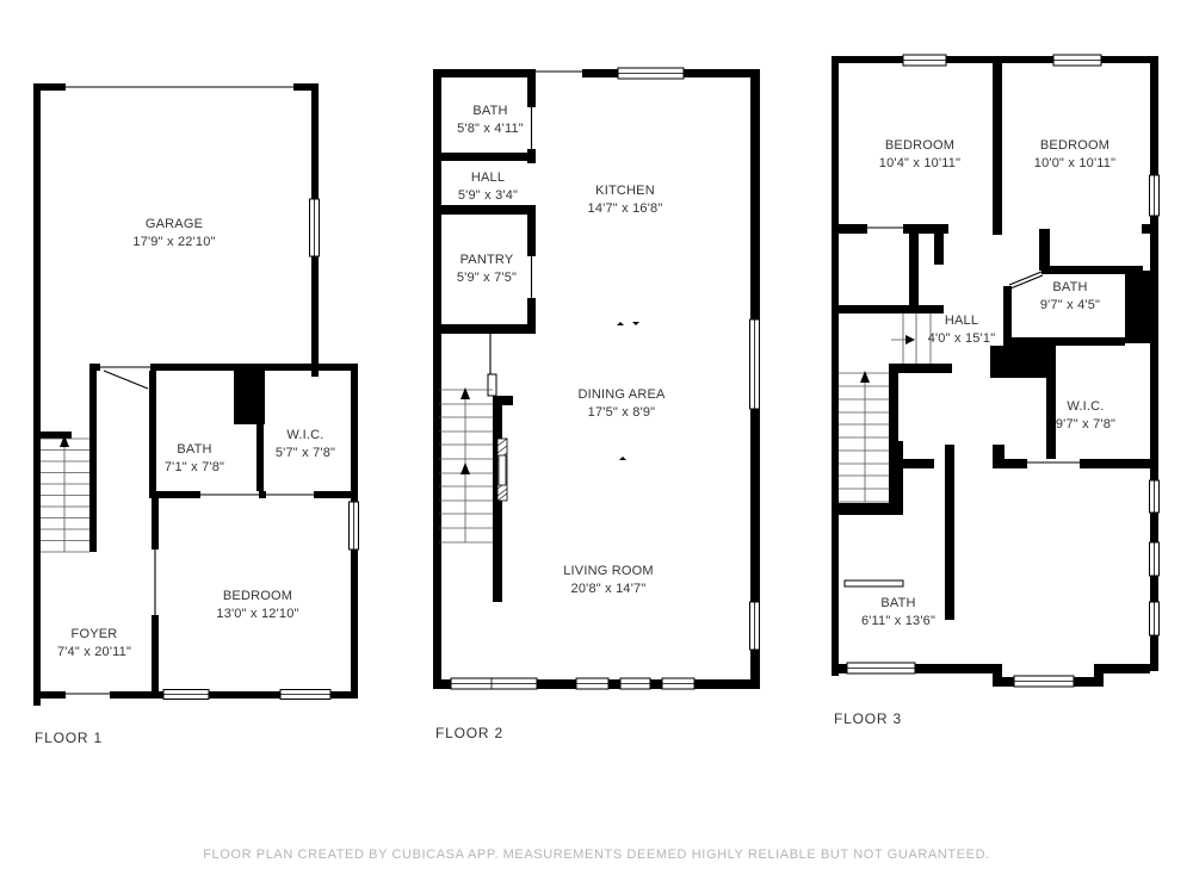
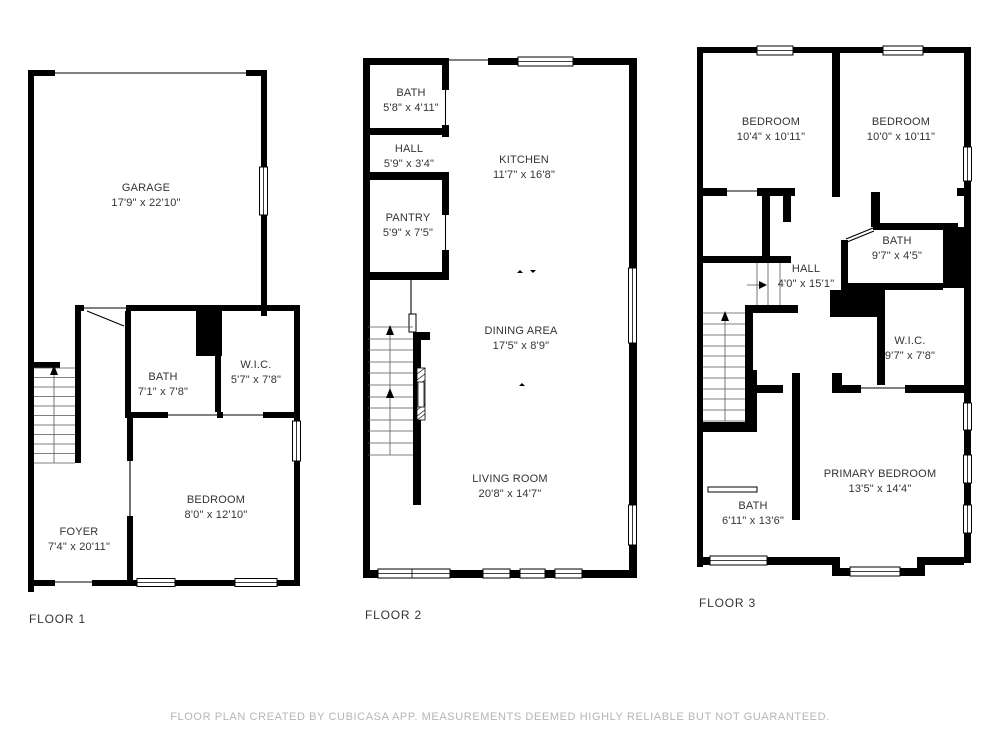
  GARAGE
  17'9" x 22'10"
  BATH
  7'1" x 7'8"
  W.I.C.
  5'7" x 7'8"
  BEDROOM
- 13'0" x 12'10"
+ 8'0" x 12'10"
  FOYER
  7'4" x 20'11"
  FLOOR 1
  BATH
  5'8" x 4'11"
  HALL
  5'9" x 3'4"
  PANTRY
  5'9" x 7'5"
  KITCHEN
- 14'7" x 16'8"
+ 11'7" x 16'8"
  DINING AREA
  17'5" x 8'9"
  LIVING ROOM
  20'8" x 14'7"
  FLOOR 2
  BEDROOM
  10'4" x 10'11"
  BEDROOM
  10'0" x 10'11"
  BATH
  9'7" x 4'5"
  HALL
  4'0" x 15'1"
  W.I.C.
  9'7" x 7'8"
+ PRIMARY BEDROOM
+ 13'5" x 14'4"
  BATH
  6'11" x 13'6"
  FLOOR 3
  FLOOR PLAN CREATED BY CUBICASA APP. MEASUREMENTS DEEMED HIGHLY RELIABLE BUT NOT GUARANTEED.
